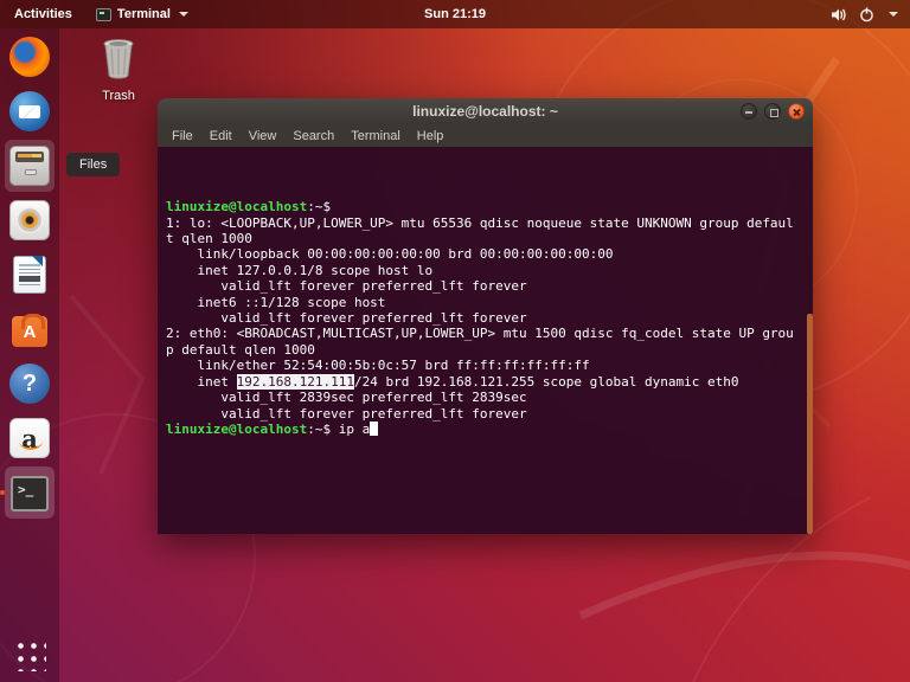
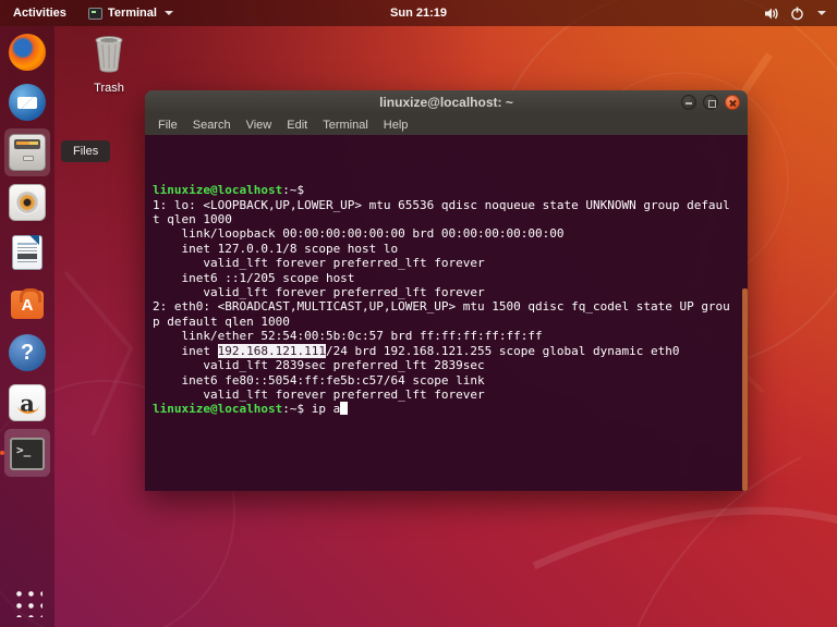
  Activities
  Terminal
  Sun 21:19
  A
  ?
  a
  >_
  Trash
  Files
  linuxize@localhost: ~
  File
- Edit
+ Search
  View
- Search
+ Edit
  Terminal
  Help
  linuxize@localhost:~$
  1: lo: <LOOPBACK,UP,LOWER_UP> mtu 65536 qdisc noqueue state UNKNOWN group defaul
  t qlen 1000
  link/loopback 00:00:00:00:00:00 brd 00:00:00:00:00:00
  inet 127.0.0.1/8 scope host lo
  valid_lft forever preferred_lft forever
- inet6 ::1/128 scope host
+ inet6 ::1/205 scope host
  valid_lft forever preferred_lft forever
  2: eth0: <BROADCAST,MULTICAST,UP,LOWER_UP> mtu 1500 qdisc fq_codel state UP grou
  p default qlen 1000
  link/ether 52:54:00:5b:0c:57 brd ff:ff:ff:ff:ff:ff
  inet 192.168.121.111/24 brd 192.168.121.255 scope global dynamic eth0
  valid_lft 2839sec preferred_lft 2839sec
+ inet6 fe80::5054:ff:fe5b:c57/64 scope link
  valid_lft forever preferred_lft forever
  linuxize@localhost:~$ ip a
